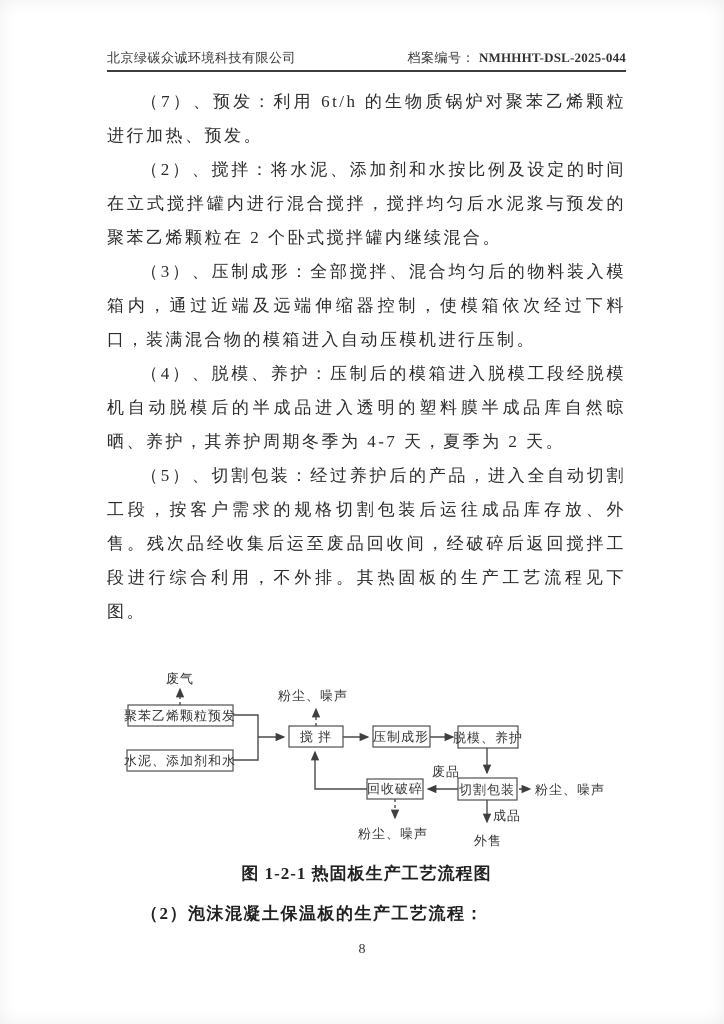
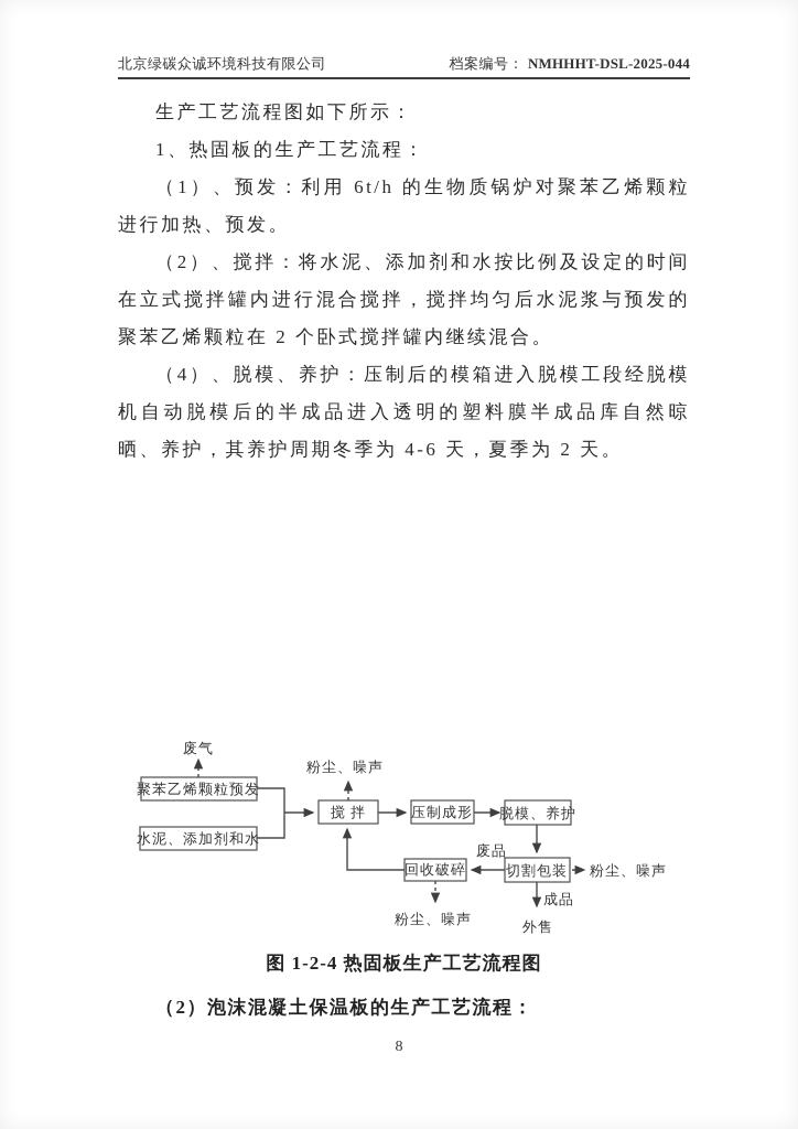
  北京绿碳众诚环境科技有限公司
  档案编号： NMHHHT-DSL-2025-044
+ 生产工艺流程图如下所示：
+ 1、热固板的生产工艺流程：
- （7）、预发：利用 6t/h 的生物质锅炉对聚苯乙烯颗粒进行加热、预发。
+ （1）、预发：利用 6t/h 的生物质锅炉对聚苯乙烯颗粒进行加热、预发。
  （2）、搅拌：将水泥、添加剂和水按比例及设定的时间在立式搅拌罐内进行混合搅拌，搅拌均匀后水泥浆与预发的聚苯乙烯颗粒在 2 个卧式搅拌罐内继续混合。
- （3）、压制成形：全部搅拌、混合均匀后的物料装入模箱内，通过近端及远端伸缩器控制，使模箱依次经过下料口，装满混合物的模箱进入自动压模机进行压制。
- （4）、脱模、养护：压制后的模箱进入脱模工段经脱模机自动脱模后的半成品进入透明的塑料膜半成品库自然晾晒、养护，其养护周期冬季为 4-7 天，夏季为 2 天。
+ （4）、脱模、养护：压制后的模箱进入脱模工段经脱模机自动脱模后的半成品进入透明的塑料膜半成品库自然晾晒、养护，其养护周期冬季为 4-6 天，夏季为 2 天。
- （5）、切割包装：经过养护后的产品，进入全自动切割工段，按客户需求的规格切割包装后运往成品库存放、外售。残次品经收集后运至废品回收间，经破碎后返回搅拌工段进行综合利用，不外排。其热固板的生产工艺流程见下图。
  聚苯乙烯颗粒预发
  水泥、添加剂和水
  搅 拌
  压制成形
  脱模、养护
  切割包装
  回收破碎
  废气
  粉尘、噪声
  废品
  粉尘、噪声
  成品
  外售
  粉尘、噪声
- 图 1-2-1 热固板生产工艺流程图
+ 图 1-2-4 热固板生产工艺流程图
  （2）泡沫混凝土保温板的生产工艺流程：
  8
